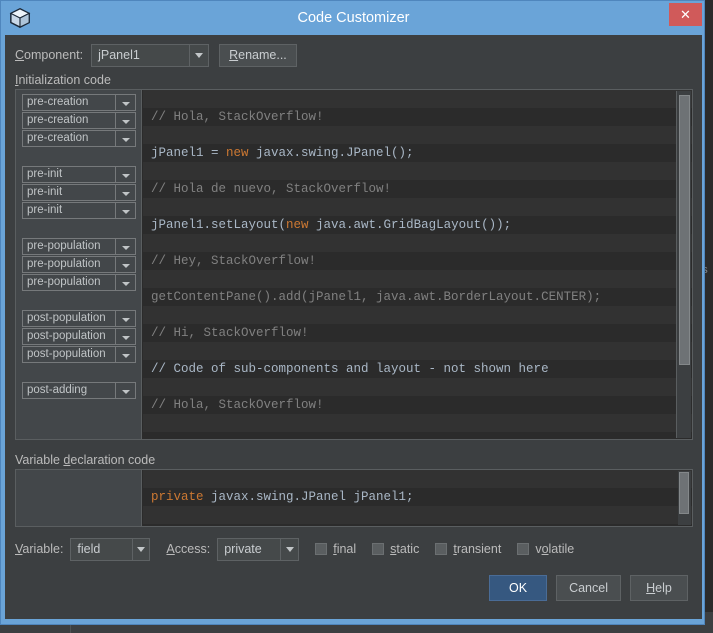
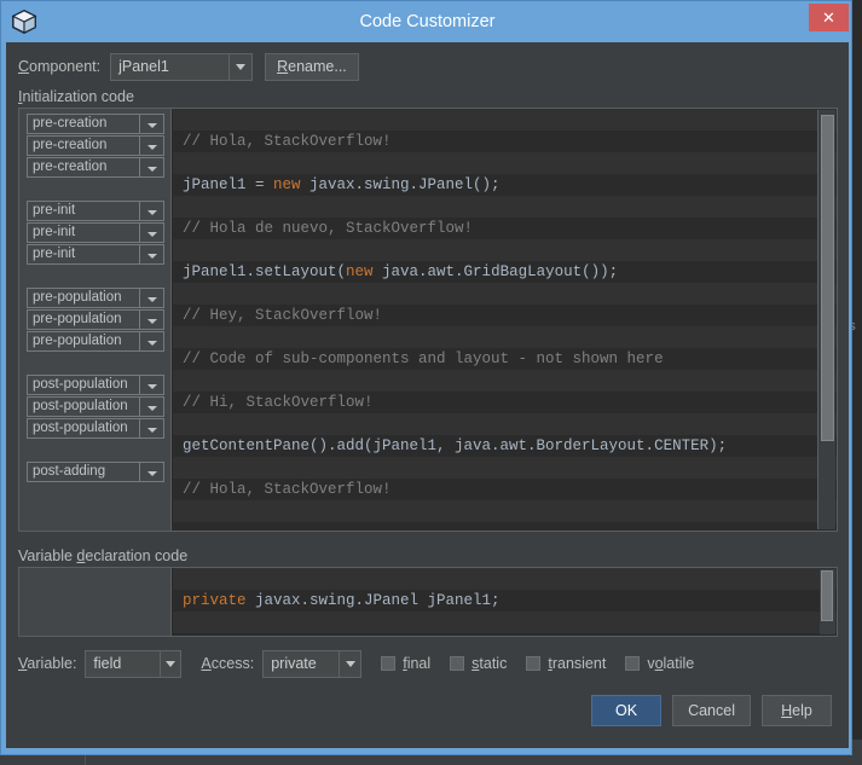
  Code Customizer
  ✕
  Component:
  jPanel1
  Rename...
  Initialization code
  // Hola, StackOverflow!
  jPanel1 = new javax.swing.JPanel();
  // Hola de nuevo, StackOverflow!
  jPanel1.setLayout(new java.awt.GridBagLayout());
  // Hey, StackOverflow!
- getContentPane().add(jPanel1, java.awt.BorderLayout.CENTER);
+ // Code of sub-components and layout - not shown here
  // Hi, StackOverflow!
- // Code of sub-components and layout - not shown here
+ getContentPane().add(jPanel1, java.awt.BorderLayout.CENTER);
  // Hola, StackOverflow!
  pre-creation
  pre-creation
  pre-creation
  pre-init
  pre-init
  pre-init
  pre-population
  pre-population
  pre-population
  post-population
  post-population
  post-population
  post-adding
  Variable declaration code
  private javax.swing.JPanel jPanel1;
  Variable:
  field
  Access:
  private
  final
  static
  transient
  volatile
  OK
  Cancel
  Help
